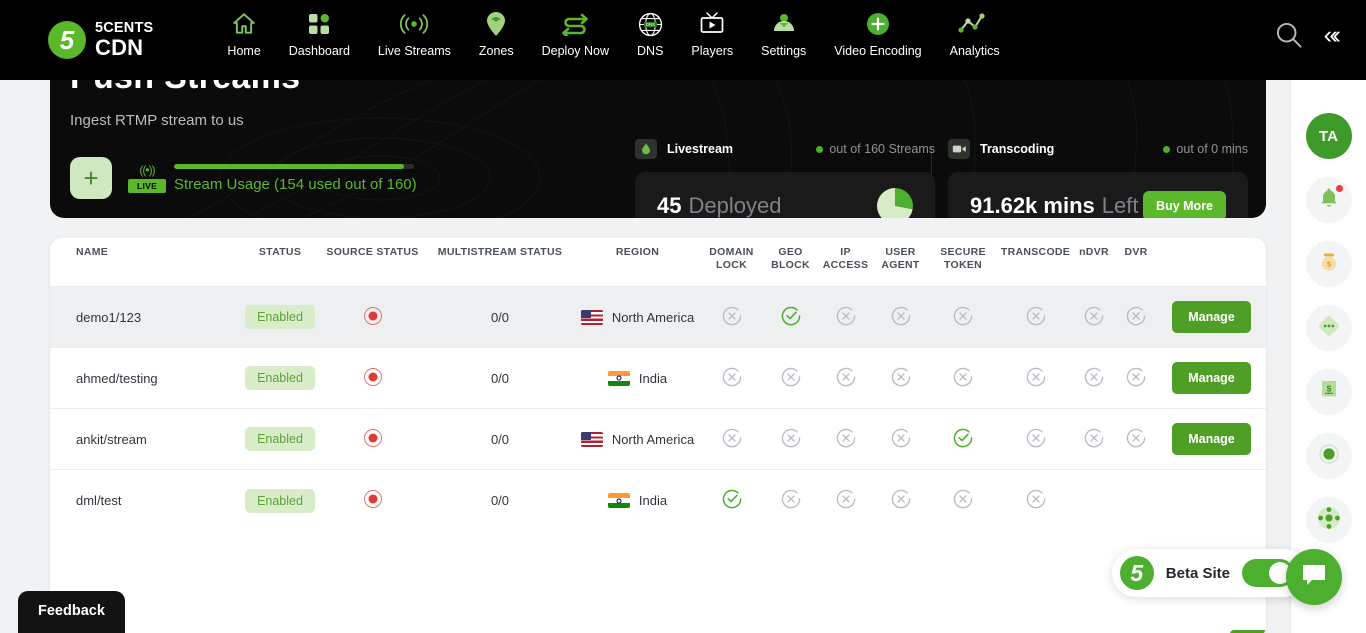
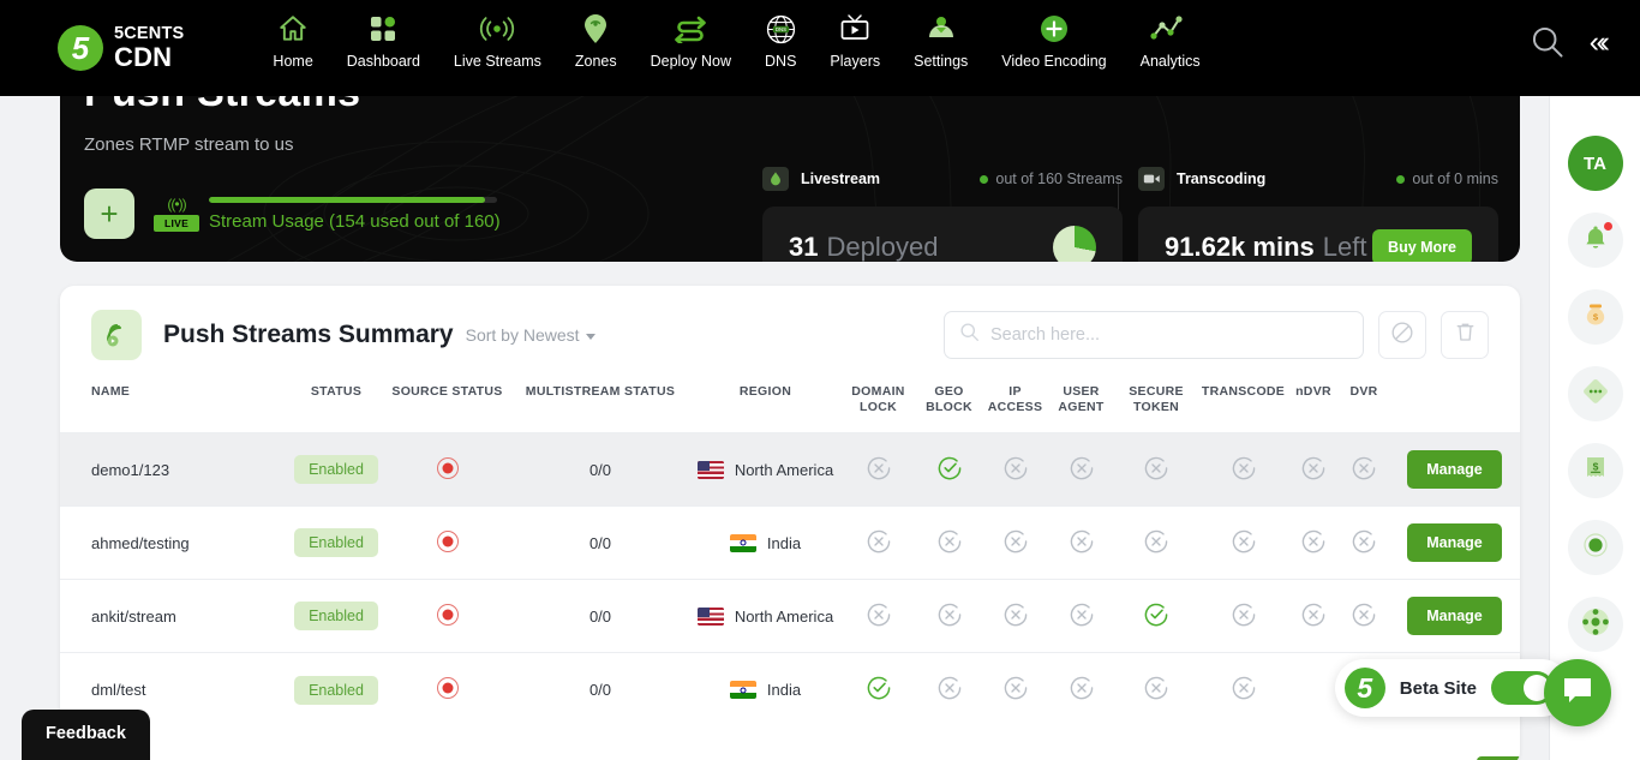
  5
  5CENTS
  CDN
  Home
  Dashboard
  Live Streams
  Zones
  Deploy Now
  DNS
  Players
  Settings
  Video Encoding
  Analytics
  «‹
- Ingest RTMP stream to us
+ Zones RTMP stream to us
  +
  ((•))
  LIVE
  Stream Usage (154 used out of 160)
  Livestream
  out of 160 Streams
- 45
+ 31
  Deployed
  Transcoding
  out of 0 mins
  91.62k mins
  Left
  Buy More
+ Push Streams Summary
+ Sort by Newest
+ Search here...
  NAME	STATUS	SOURCE STATUS	MULTISTREAM STATUS	REGION	DOMAIN LOCK	GEO BLOCK	IP ACCESS	USER AGENT	SECURE TOKEN	TRANSCODE	nDVR	DVR
  demo1/123	Enabled		0/0	North America									Manage
  ahmed/testing	Enabled		0/0	India									Manage
  ankit/stream	Enabled		0/0	North America									Manage
  dml/test	Enabled		0/0	India
  TA
  $
  $
  5
  Beta Site
  Feedback
